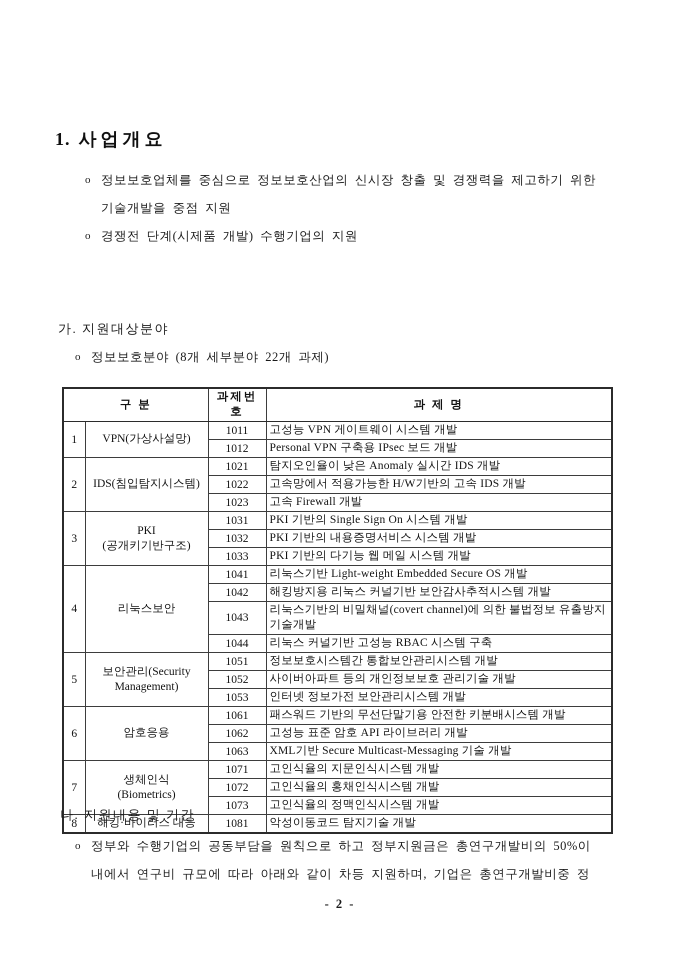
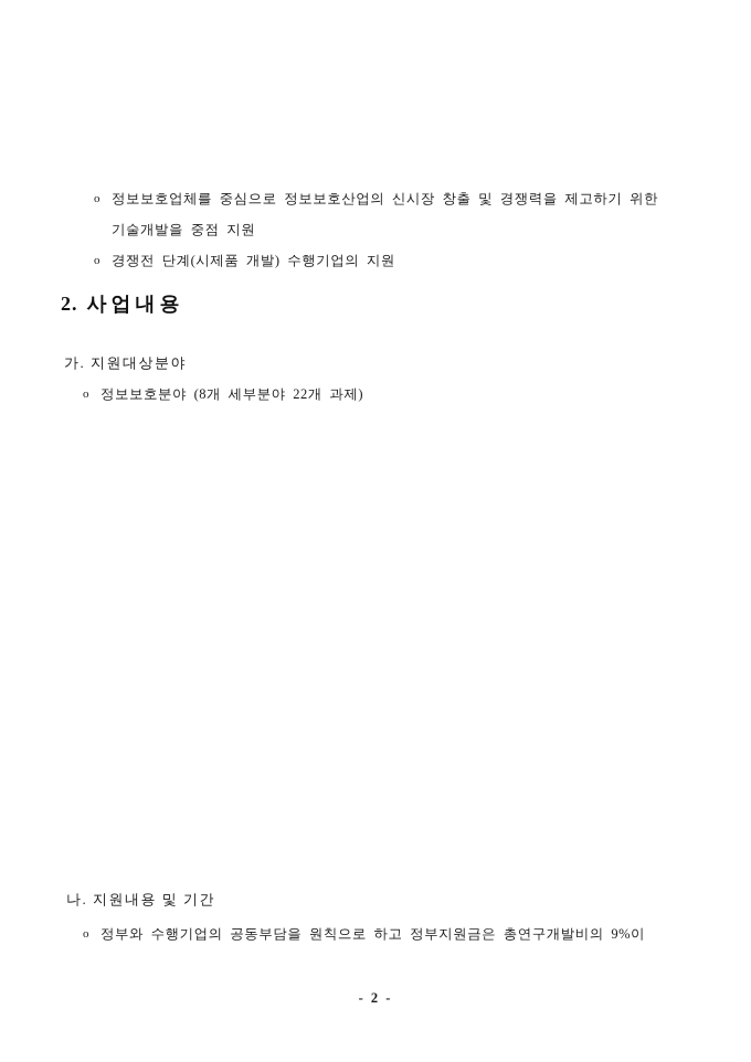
- 1. 사업개요
  o
  정보보호업체를 중심으로 정보보호산업의 신시장 창출 및 경쟁력을 제고하기 위한
  기술개발을 중점 지원
  o
  경쟁전 단계(시제품 개발) 수행기업의 지원
+ 2. 사업내용
  가. 지원대상분야
  o
  정보보호분야 (8개 세부분야 22개 과제)
- 구 분	과제번호	과 제 명
- 1	VPN(가상사설망)	1011	고성능 VPN 게이트웨이 시스템 개발
- 1012	Personal VPN 구축용 IPsec 보드 개발
- 2	IDS(침입탐지시스템)	1021	탐지오인율이 낮은 Anomaly 실시간 IDS 개발
- 1022	고속망에서 적용가능한 H/W기반의 고속 IDS 개발
- 1023	고속 Firewall 개발
- 3	PKI(공개키기반구조)	1031	PKI 기반의 Single Sign On 시스템 개발
- 1032	PKI 기반의 내용증명서비스 시스템 개발
- 1033	PKI 기반의 다기능 웹 메일 시스템 개발
- 4	리눅스보안	1041	리눅스기반 Light-weight Embedded Secure OS 개발
- 1042	해킹방지용 리눅스 커널기반 보안감사추적시스템 개발
- 1043	리눅스기반의 비밀채널(covert channel)에 의한 불법정보 유출방지기술개발
- 1044	리눅스 커널기반 고성능 RBAC 시스템 구축
- 5	보안관리(SecurityManagement)	1051	정보보호시스템간 통합보안관리시스템 개발
- 1052	사이버아파트 등의 개인정보보호 관리기술 개발
- 1053	인터넷 정보가전 보안관리시스템 개발
- 6	암호응용	1061	패스워드 기반의 무선단말기용 안전한 키분배시스템 개발
- 1062	고성능 표준 암호 API 라이브러리 개발
- 1063	XML기반 Secure Multicast-Messaging 기술 개발
- 7	생체인식(Biometrics)	1071	고인식율의 지문인식시스템 개발
- 1072	고인식율의 홍채인식시스템 개발
- 1073	고인식율의 정맥인식시스템 개발
- 8	해킹·바이러스 대응	1081	악성이동코드 탐지기술 개발
  나. 지원내용 및 기간
  o
- 정부와 수행기업의 공동부담을 원칙으로 하고 정부지원금은 총연구개발비의 50%이
+ 정부와 수행기업의 공동부담을 원칙으로 하고 정부지원금은 총연구개발비의 9%이
- 내에서 연구비 규모에 따라 아래와 같이 차등 지원하며, 기업은 총연구개발비중 정
  - 2 -
